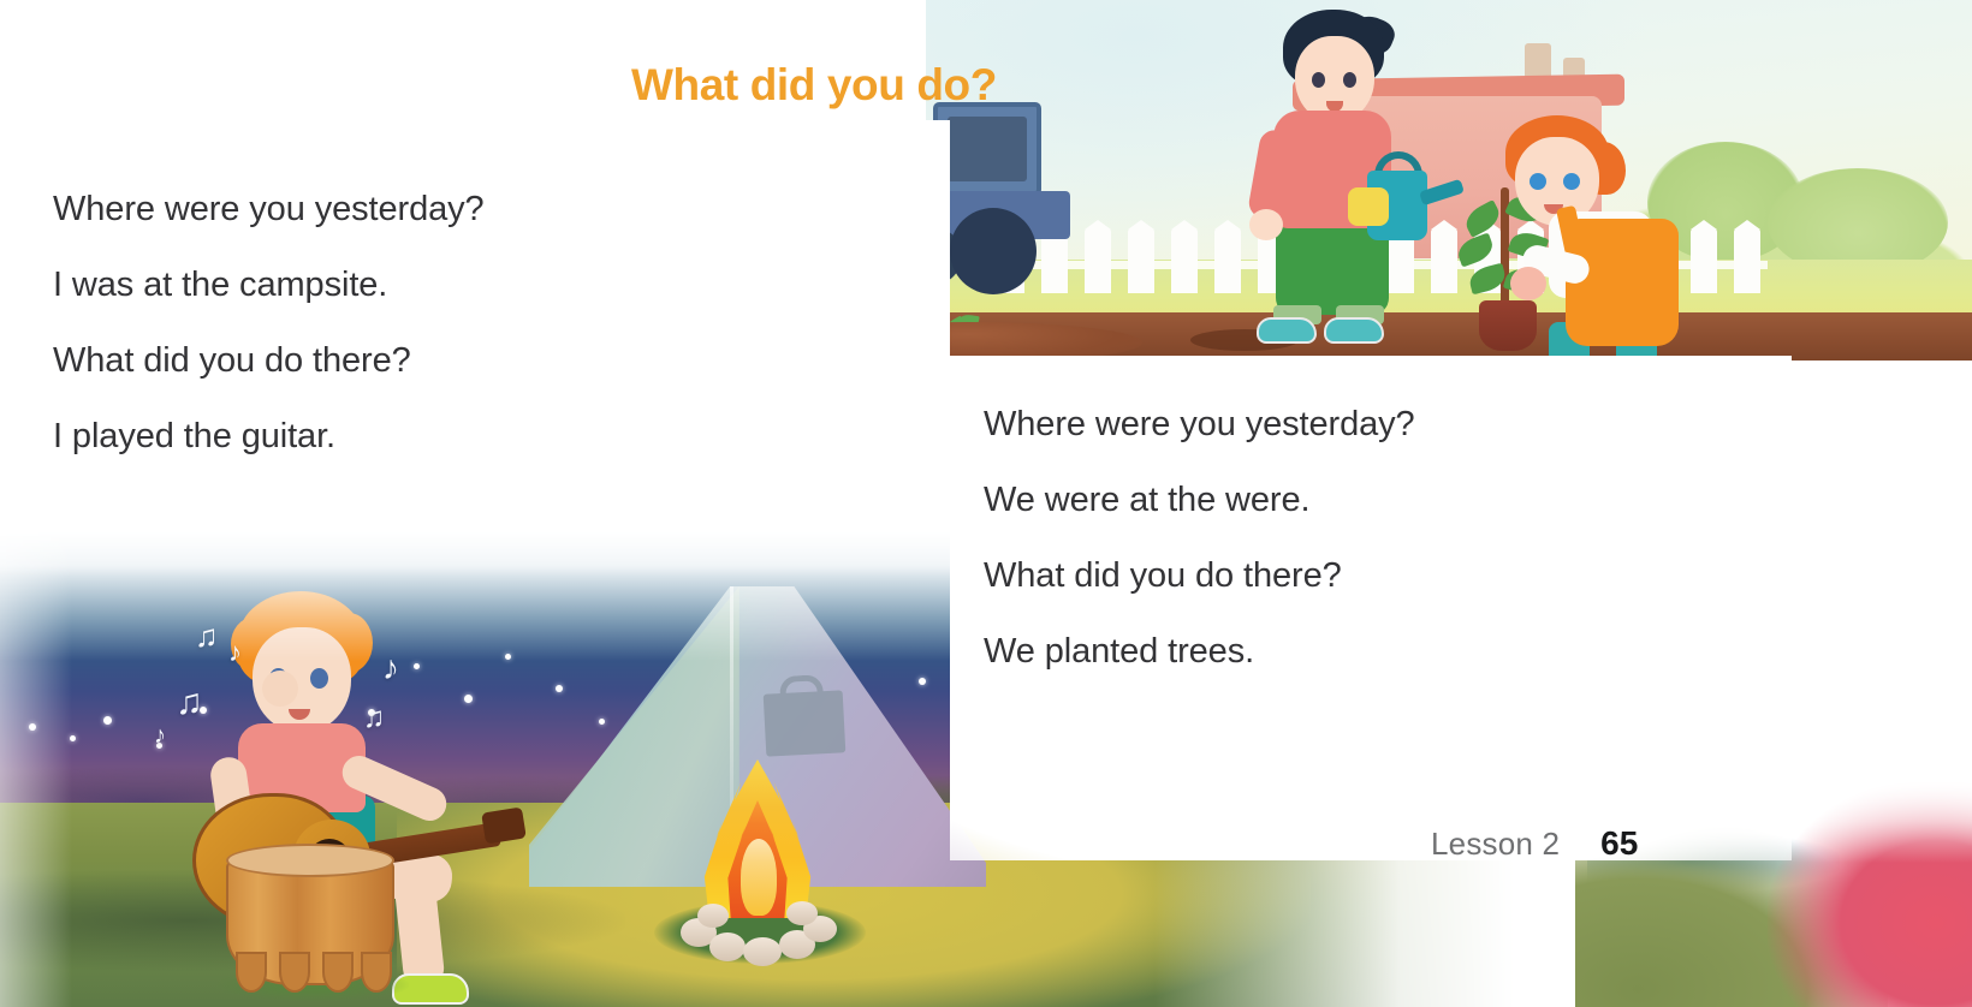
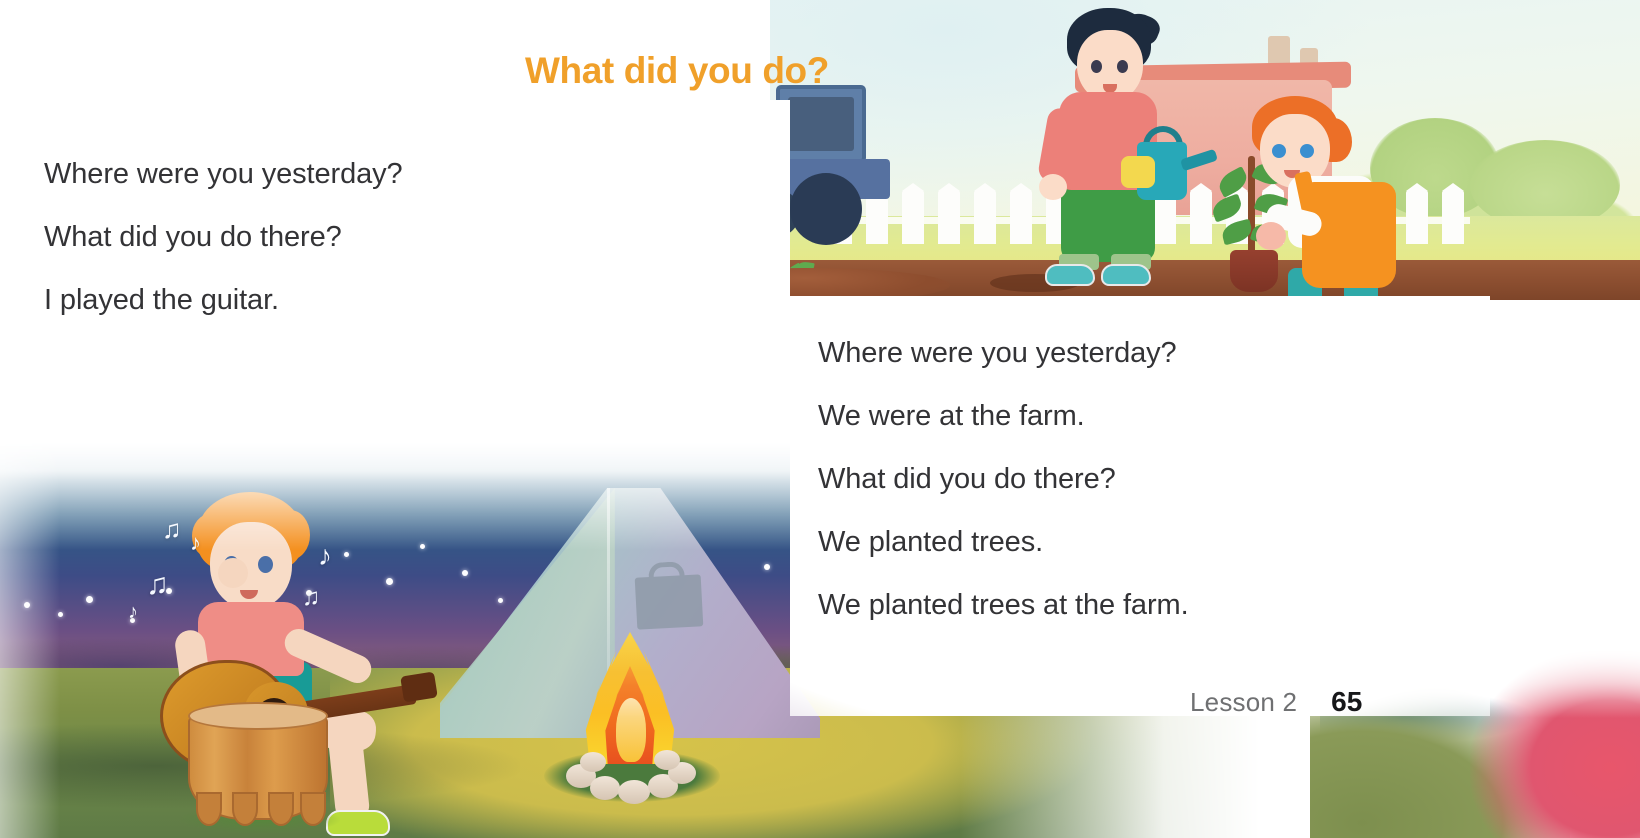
  ♫
  ♪
  ♫
  ♪
  What did you do?
  Where were you yesterday?
- I was at the campsite.
  What did you do there?
  I played the guitar.
  Where were you yesterday?
- We were at the were.
+ We were at the farm.
  What did you do there?
  We planted trees.
+ We planted trees at the farm.
  Lesson 2
  65
